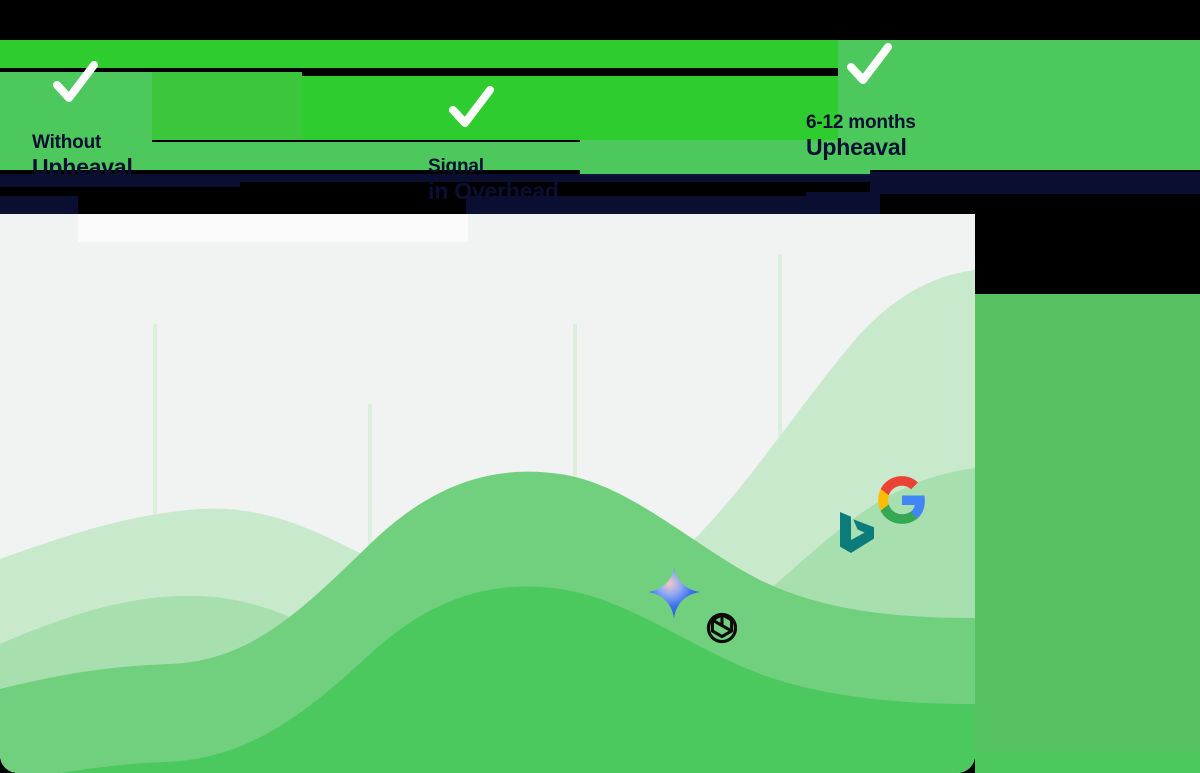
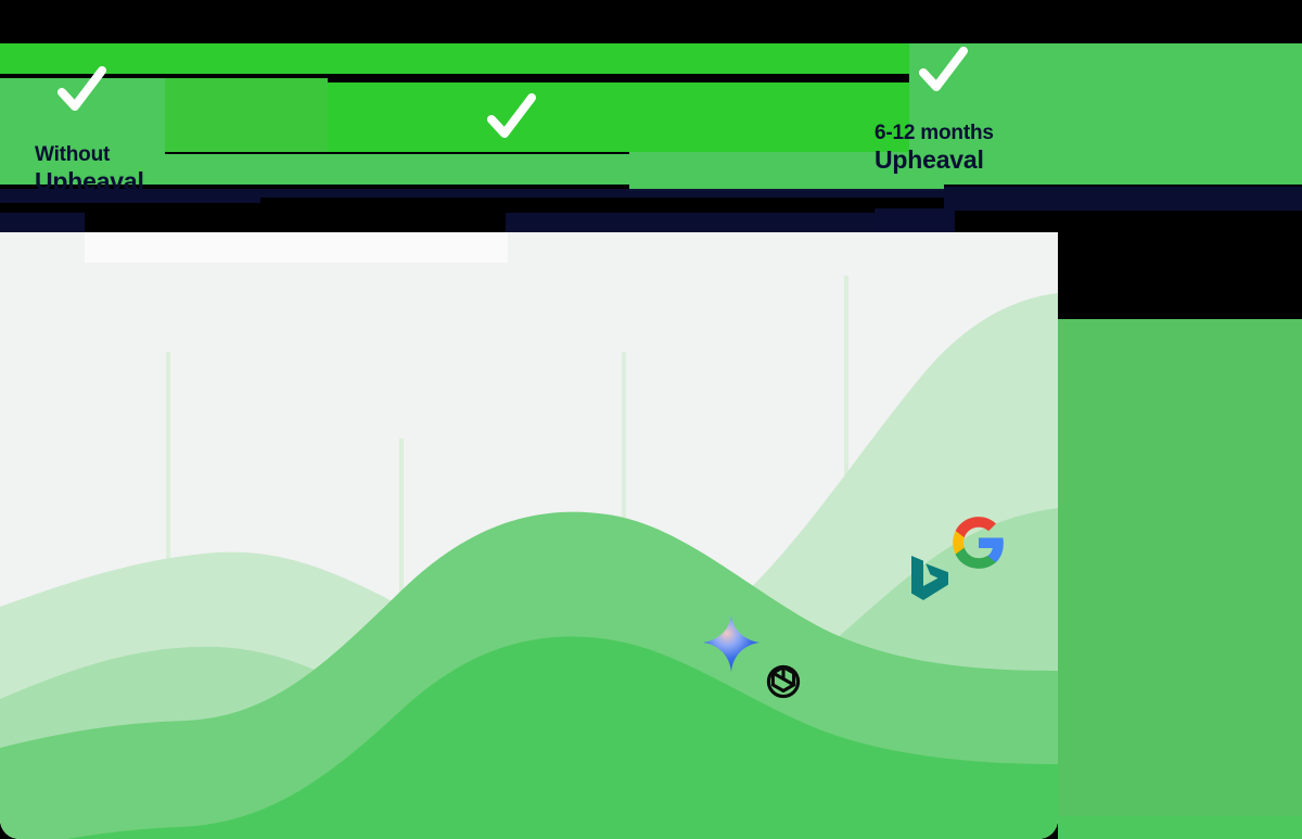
  Without
  Upheaval
- Signal
- in Overhead
  6-12 months
  Upheaval
